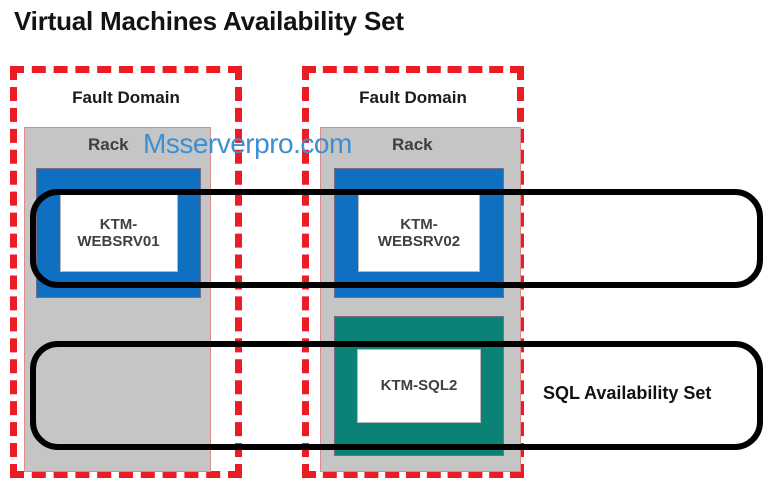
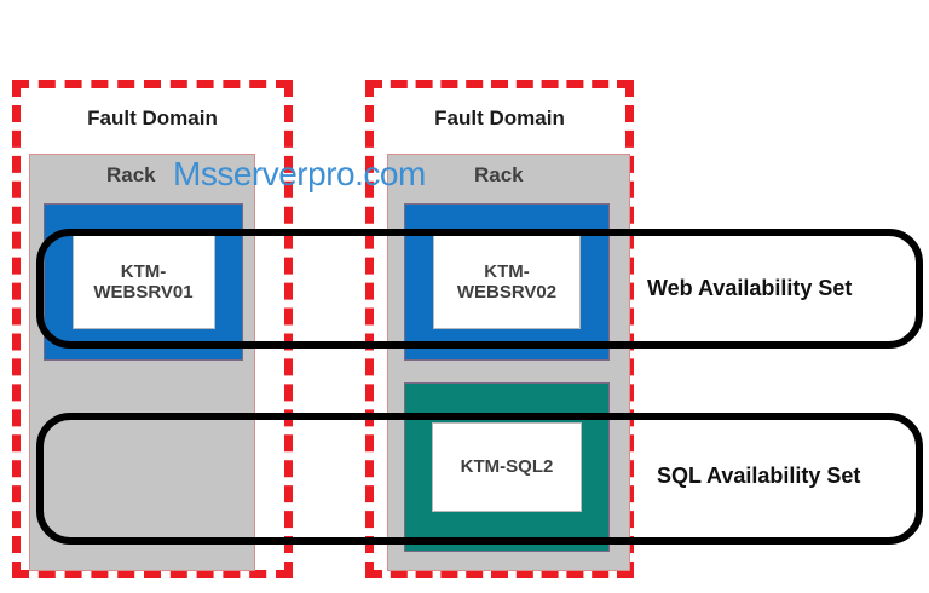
- Virtual Machines Availability Set
  Fault Domain
  Rack
  Fault Domain
  Rack
  Msserverpro.com
  KTM-
  WEBSRV01
  KTM-
  WEBSRV02
  KTM-SQL2
+ Web Availability Set
  SQL Availability Set
